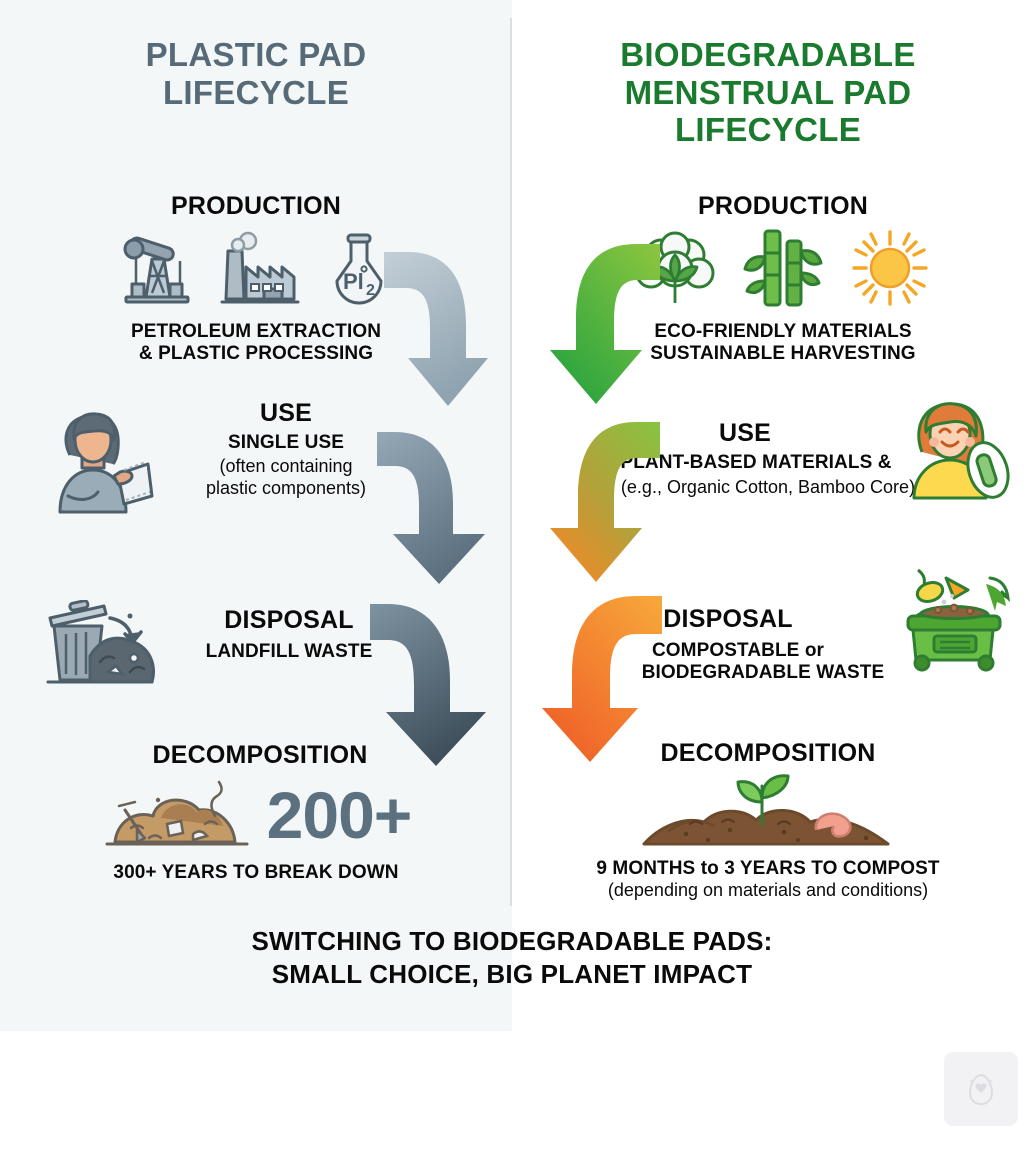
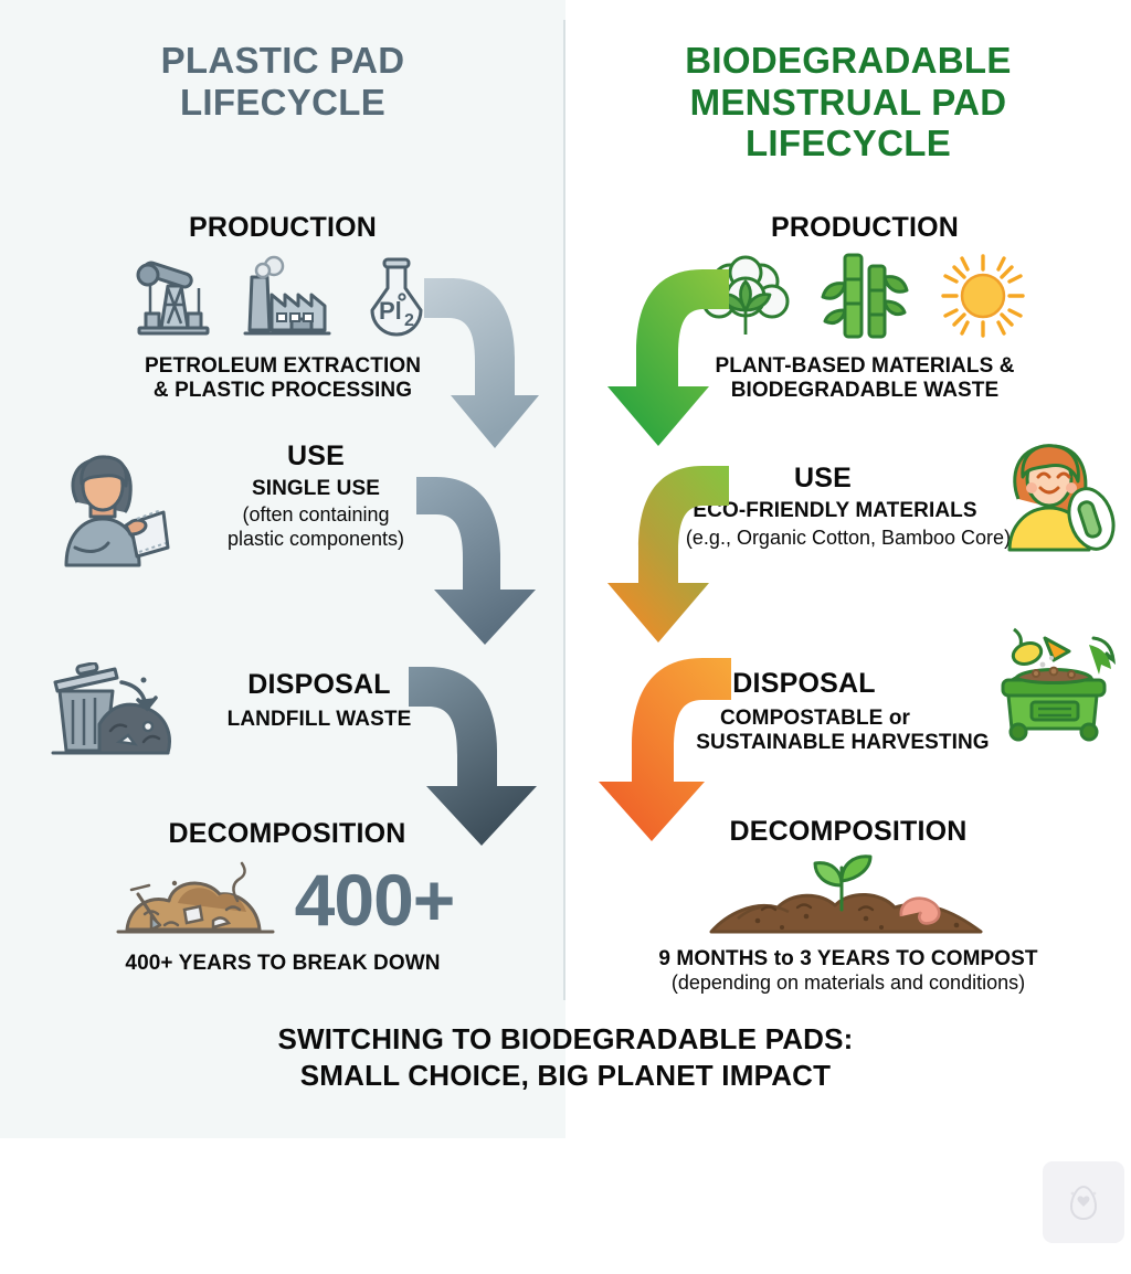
  PLASTIC PAD
  LIFECYCLE
  PRODUCTION
  Pl
  2
  PETROLEUM EXTRACTION
  & PLASTIC PROCESSING
  USE
  SINGLE USE
  (often containing
  plastic components)
  DISPOSAL
  LANDFILL WASTE
  DECOMPOSITION
- 200+
+ 400+
- 300+ YEARS TO BREAK DOWN
+ 400+ YEARS TO BREAK DOWN
  BIODEGRADABLE
  MENSTRUAL PAD
  LIFECYCLE
  PRODUCTION
- ECO-FRIENDLY MATERIALS
+ PLANT-BASED MATERIALS &
- SUSTAINABLE HARVESTING
+ BIODEGRADABLE WASTE
  USE
- PLANT-BASED MATERIALS &
+ ECO-FRIENDLY MATERIALS
  (e.g., Organic Cotton, Bamboo Core)
  DISPOSAL
  COMPOSTABLE or
- BIODEGRADABLE WASTE
+ SUSTAINABLE HARVESTING
  DECOMPOSITION
  9 MONTHS to 3 YEARS TO COMPOST
  (depending on materials and conditions)
  SWITCHING TO BIODEGRADABLE PADS:
  SMALL CHOICE, BIG PLANET IMPACT
